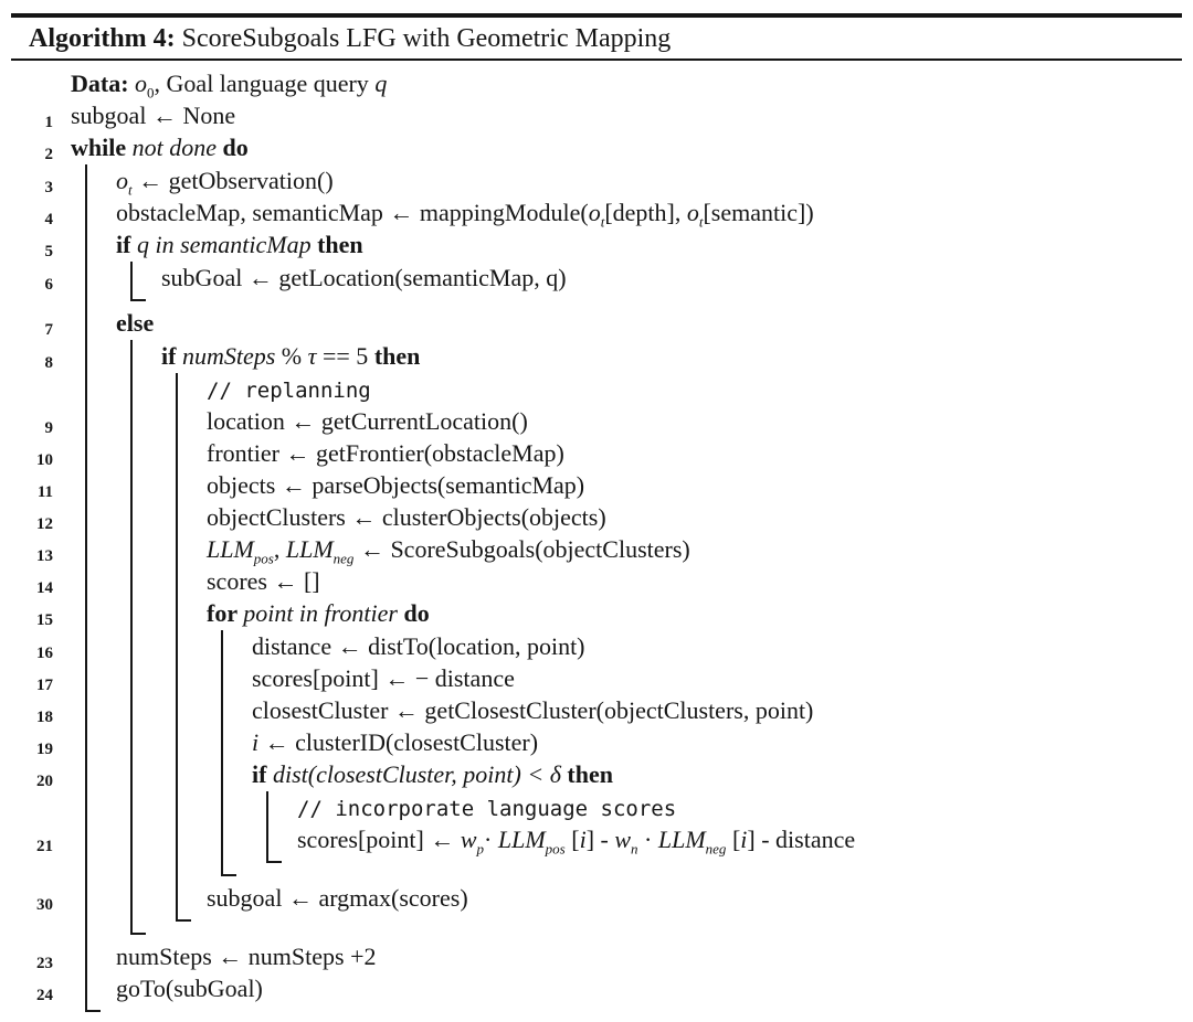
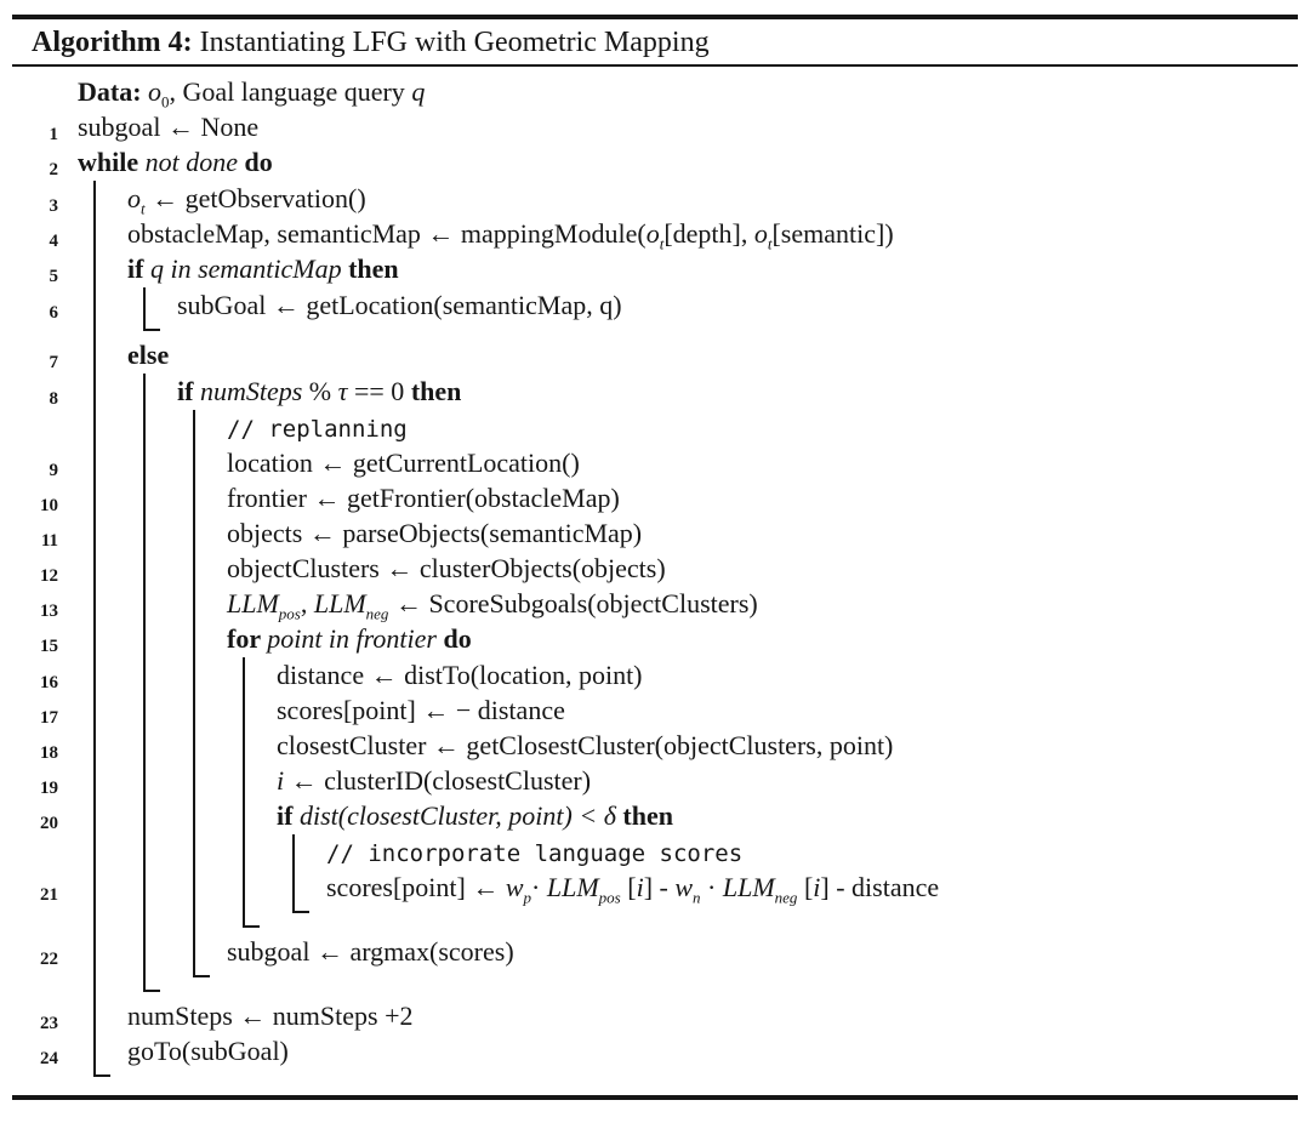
- Algorithm 4: ScoreSubgoals LFG with Geometric Mapping
+ Algorithm 4: Instantiating LFG with Geometric Mapping
  Data: o0, Goal language query q
  1
  subgoal ← None
  2
  while not done do
  3
  ot ← getObservation()
  4
  obstacleMap, semanticMap ← mappingModule(ot[depth], ot[semantic])
  5
  if q in semanticMap then
  6
  subGoal ← getLocation(semanticMap, q)
  7
  else
  8
- if numSteps % τ == 5 then
+ if numSteps % τ == 0 then
  // replanning
  9
  location ← getCurrentLocation()
  10
  frontier ← getFrontier(obstacleMap)
  11
  objects ← parseObjects(semanticMap)
  12
  objectClusters ← clusterObjects(objects)
  13
  LLMpos, LLMneg ← ScoreSubgoals(objectClusters)
- 14
- scores ← []
  15
  for point in frontier do
  16
  distance ← distTo(location, point)
  17
  scores[point] ← − distance
  18
  closestCluster ← getClosestCluster(objectClusters, point)
  19
  i ← clusterID(closestCluster)
  20
  if dist(closestCluster, point) < δ then
  // incorporate language scores
  21
  scores[point] ← wp· LLMpos [i] - wn · LLMneg [i] - distance
- 30
+ 22
  subgoal ← argmax(scores)
  23
  numSteps ← numSteps +2
  24
  goTo(subGoal)
